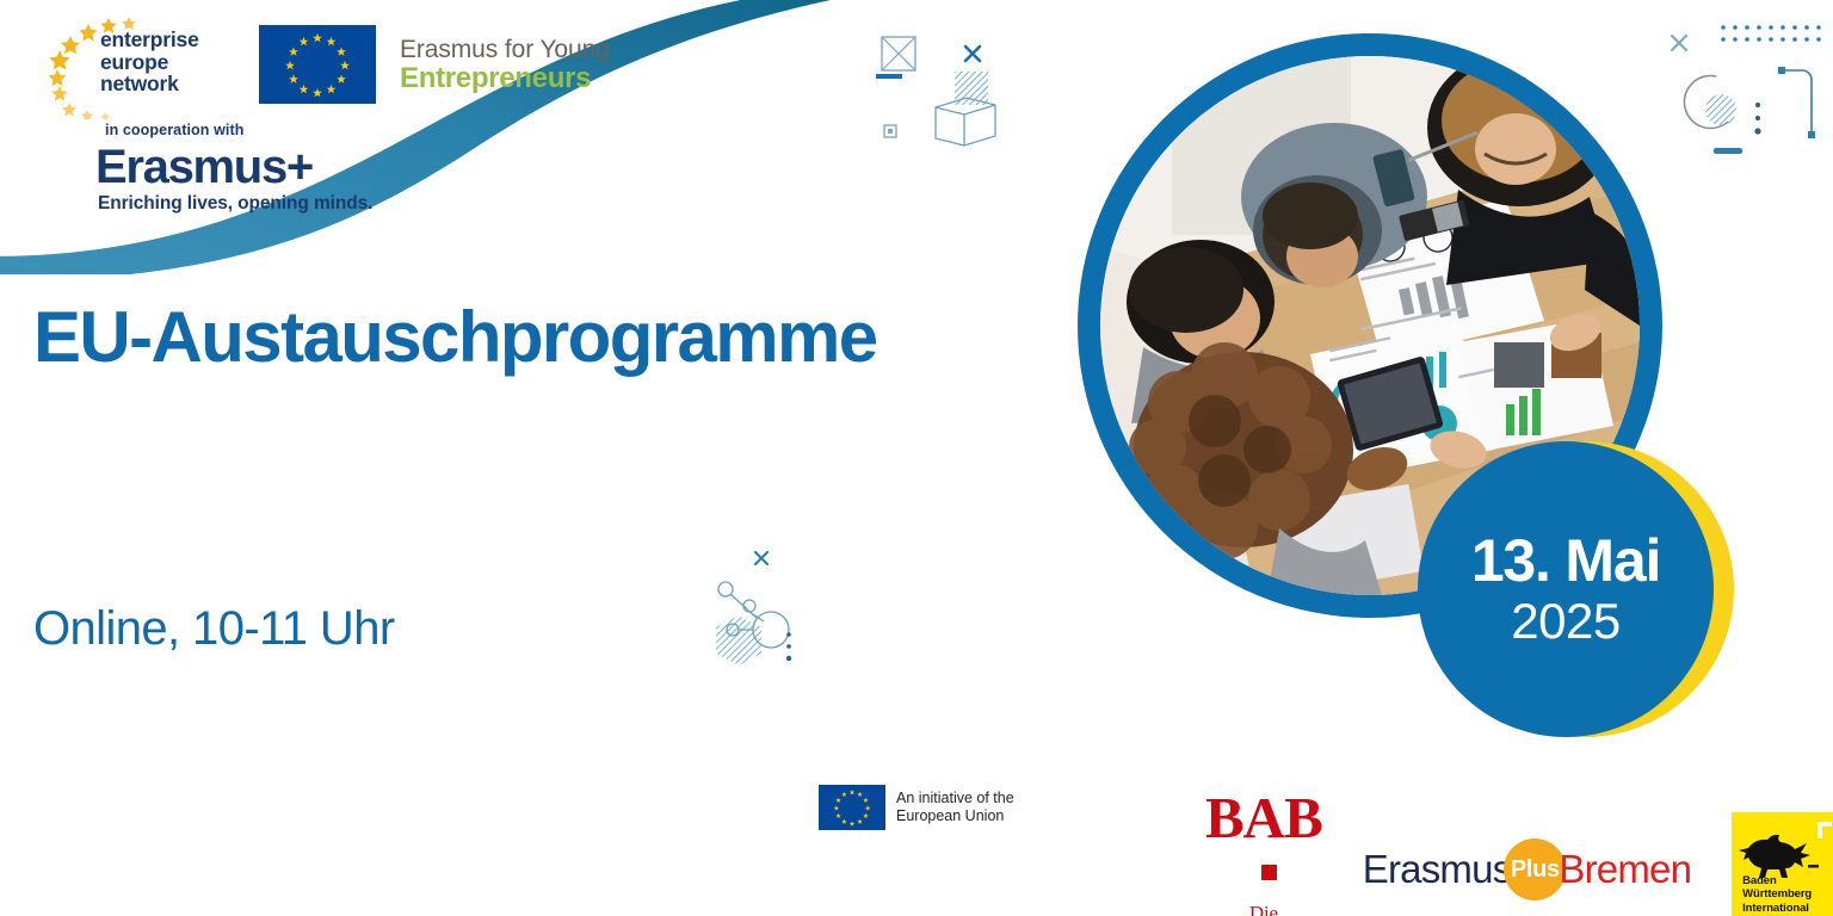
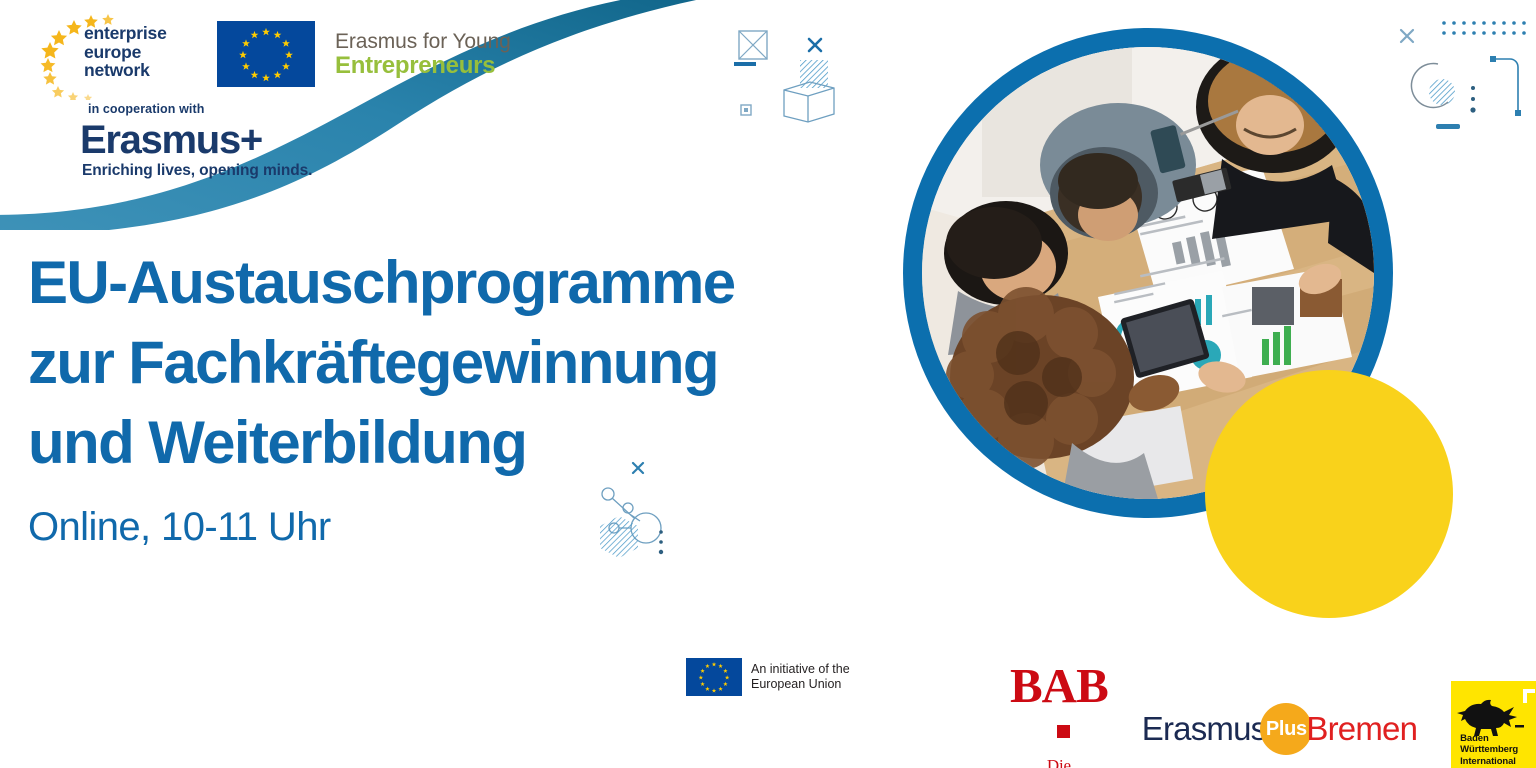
  enterprise
  europe
  network
  Erasmus for Young
  Entrepreneurs
  in cooperation with
  Erasmus+
  Enriching lives, opening minds.
  EU-Austauschprogramme
+ zur Fachkräftegewinnung
+ und Weiterbildung
  Online, 10-11 Uhr
  An initiative of the
  European Union
- 13. Mai
- 2025
  BAB
  Erasmus
  Plus
  Bremen
  Baden
  Württemberg
  International
